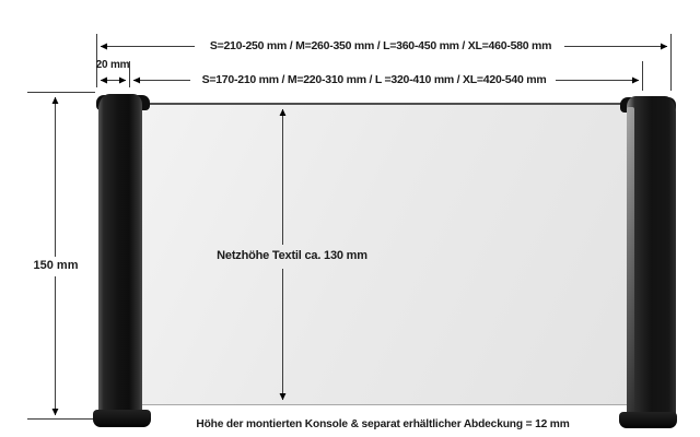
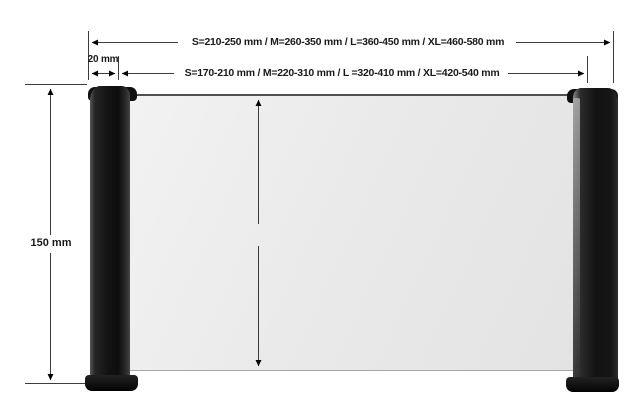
  S=210-250 mm / M=260-350 mm / L=360-450 mm / XL=460-580 mm
  20 mm
  S=170-210 mm / M=220-310 mm / L =320-410 mm / XL=420-540 mm
  150 mm
- Netzhöhe Textil ca. 130 mm
- Höhe der montierten Konsole & separat erhältlicher Abdeckung = 12 mm
